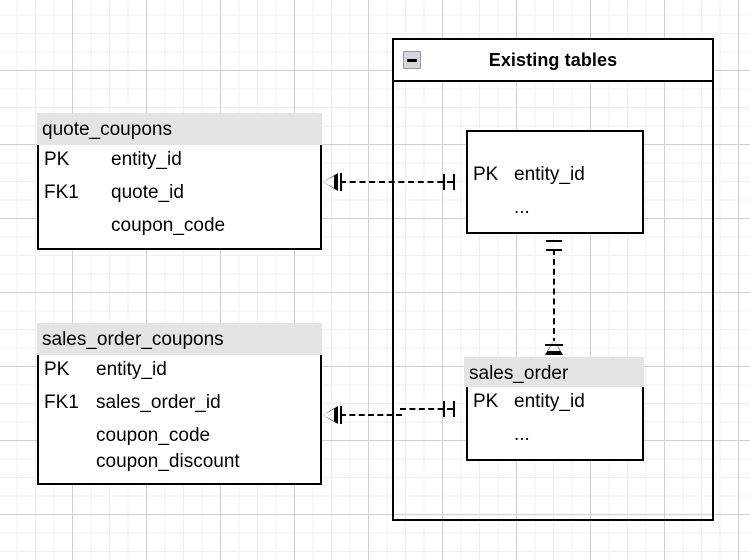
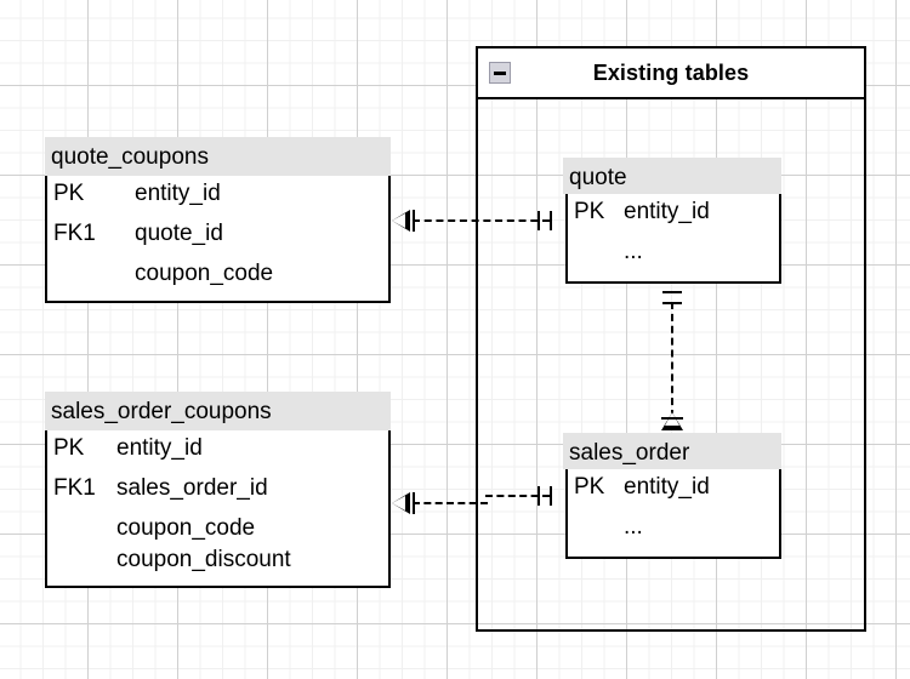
  Existing tables
  PK
  entity_id
  FK1
  quote_id
  coupon_code
  quote_coupons
  PK
  entity_id
  FK1
  sales_order_id
  coupon_code
  coupon_discount
  sales_order_coupons
  PK
  entity_id
  ...
+ quote
  PK
  entity_id
  ...
  sales_order
